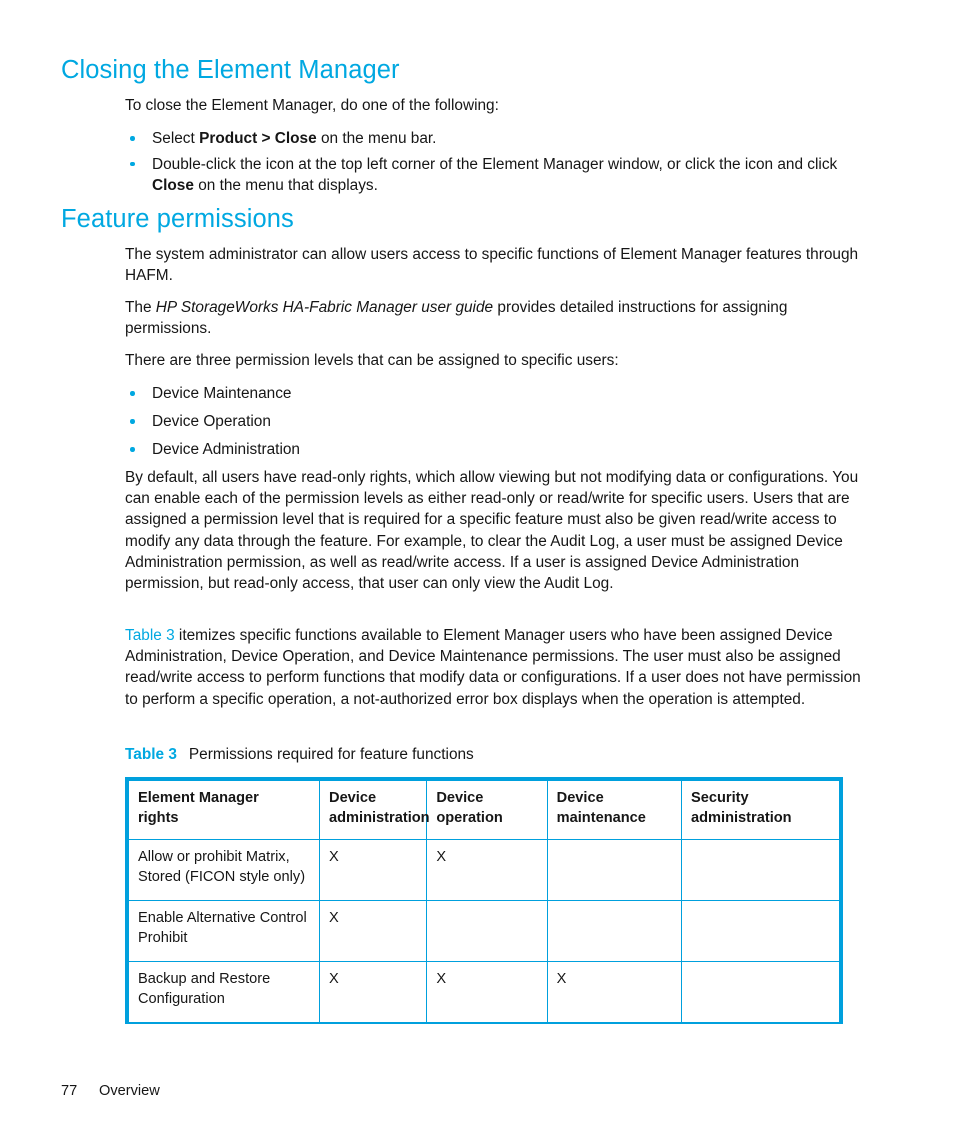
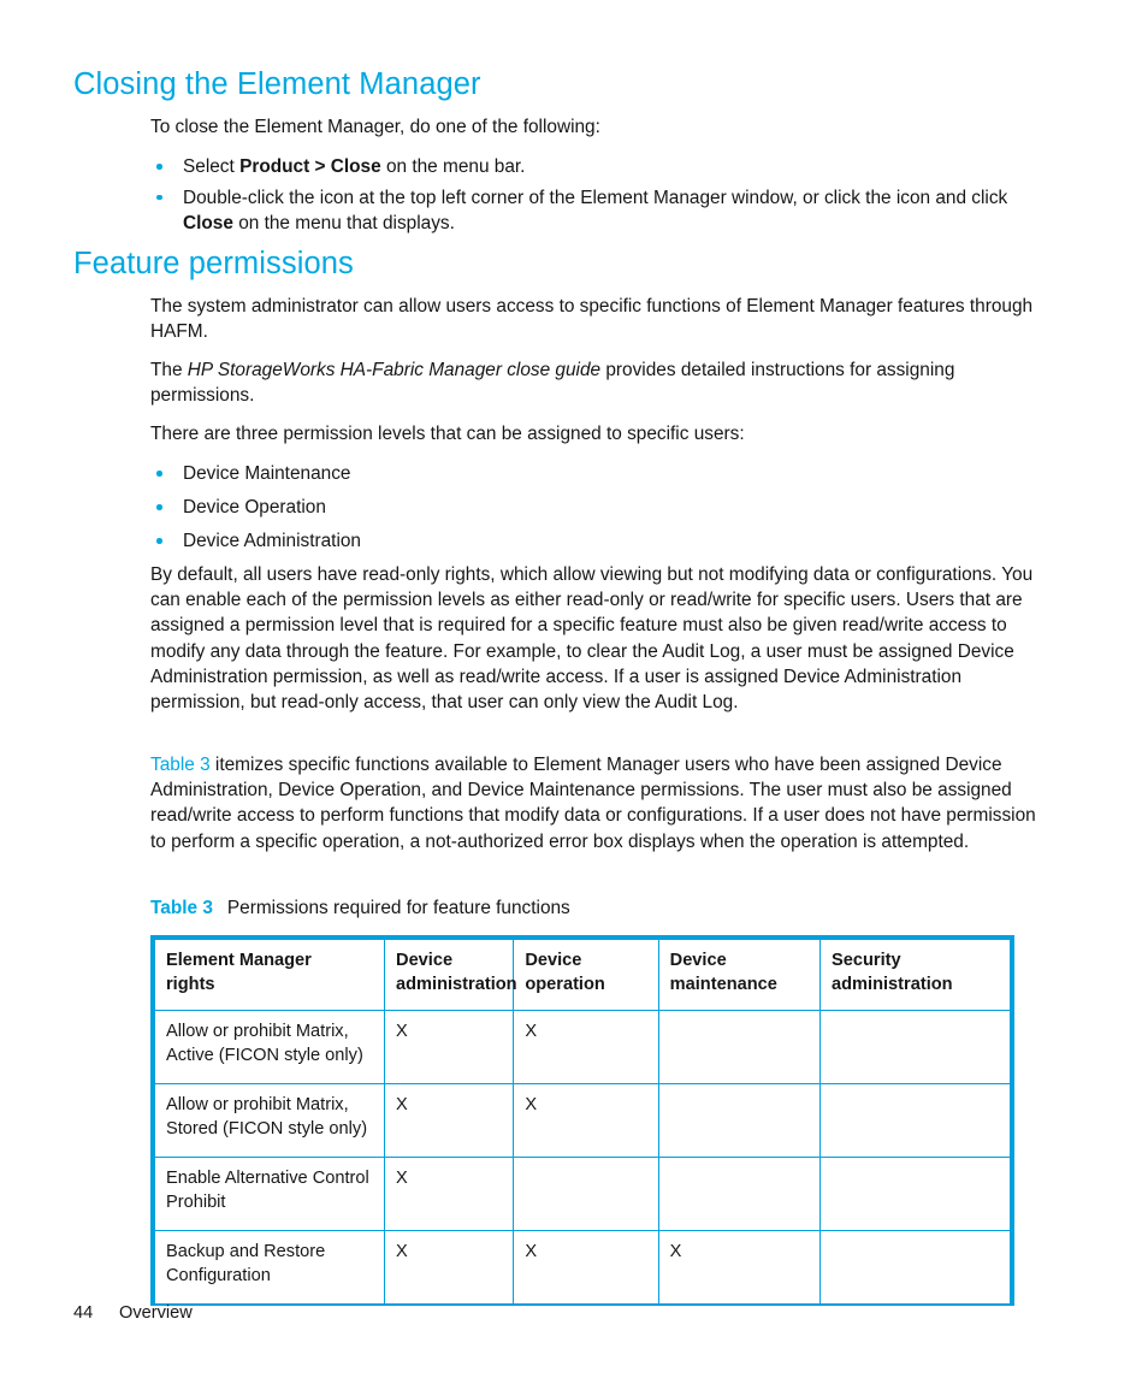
  Closing the Element Manager
  To close the Element Manager, do one of the following:
  Select Product > Close on the menu bar.
  Double-click the icon at the top left corner of the Element Manager window, or click the icon and click Close on the menu that displays.
  Feature permissions
  The system administrator can allow users access to specific functions of Element Manager features through HAFM.
- The HP StorageWorks HA-Fabric Manager user guide provides detailed instructions for assigning permissions.
+ The HP StorageWorks HA-Fabric Manager close guide provides detailed instructions for assigning permissions.
  There are three permission levels that can be assigned to specific users:
  Device Maintenance
  Device Operation
  Device Administration
  By default, all users have read-only rights, which allow viewing but not modifying data or configurations. You can enable each of the permission levels as either read-only or read/write for specific users. Users that are assigned a permission level that is required for a specific feature must also be given read/write access to modify any data through the feature. For example, to clear the Audit Log, a user must be assigned Device Administration permission, as well as read/write access. If a user is assigned Device Administration permission, but read-only access, that user can only view the Audit Log.
  Table 3 itemizes specific functions available to Element Manager users who have been assigned Device Administration, Device Operation, and Device Maintenance permissions. The user must also be assigned read/write access to perform functions that modify data or configurations. If a user does not have permission to perform a specific operation, a not-authorized error box displays when the operation is attempted.
  Table 3 Permissions required for feature functions
  Element Manager rights	Device administration	Device operation	Device maintenance	Security administration
+ Allow or prohibit Matrix, Active (FICON style only)	X	X
  Allow or prohibit Matrix, Stored (FICON style only)	X	X
  Enable Alternative Control Prohibit	X
  Backup and Restore Configuration	X	X	X
- 77 Overview
+ 44 Overview
